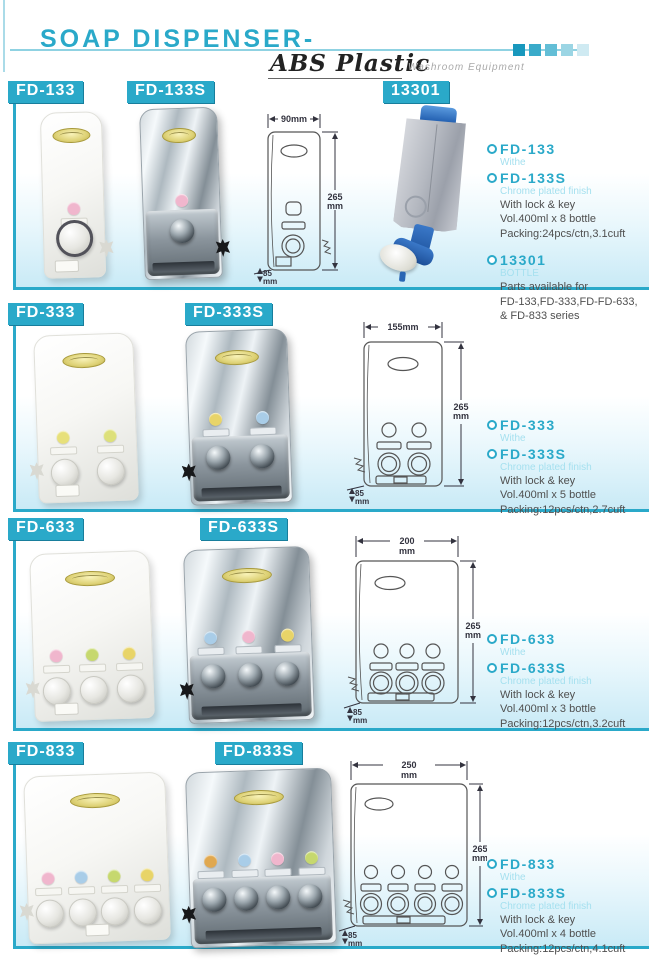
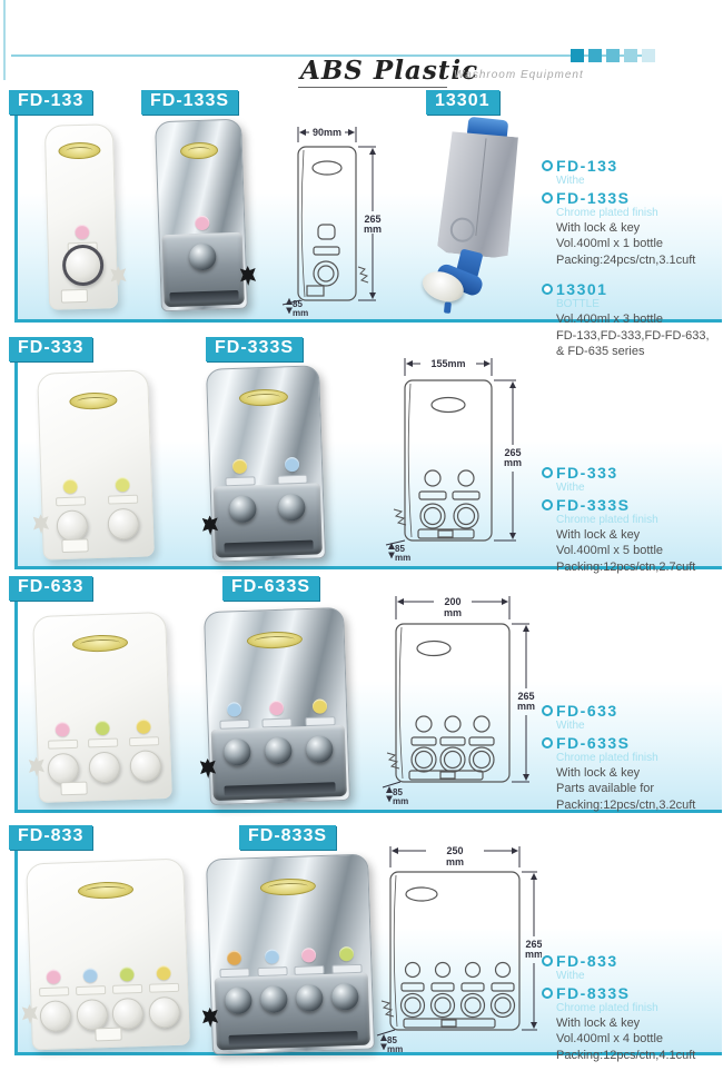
- SOAP DISPENSER-
  ABS Plastic
  Washroom Equipment
  FD-133
  FD-133S
  13301
  90mm
  265
  mm
  85
  mm
  FD-133
  Withe
  FD-133S
  Chrome plated finish
  With lock & key
- Vol.400ml x 8 bottle
+ Vol.400ml x 1 bottle
  Packing:24pcs/ctn,3.1cuft
  13301
  BOTTLE
- Parts available for
+ Vol.400ml x 3 bottle
  FD-133,FD-333,FD-FD-633,
- & FD-833 series
+ & FD-635 series
  FD-333
  FD-333S
  155mm
  265
  mm
  85
  mm
  FD-333
  Withe
  FD-333S
  Chrome plated finish
  With lock & key
  Vol.400ml x 5 bottle
  Packing:12pcs/ctn,2.7cuft
  FD-633
  FD-633S
  200
  mm
  265
  mm
  85
  mm
  FD-633
  Withe
  FD-633S
  Chrome plated finish
  With lock & key
- Vol.400ml x 3 bottle
+ Parts available for
  Packing:12pcs/ctn,3.2cuft
  FD-833
  FD-833S
  250
  mm
  265
  mm
  85
  mm
  FD-833
  Withe
  FD-833S
  Chrome plated finish
  With lock & key
  Vol.400ml x 4 bottle
  Packing:12pcs/ctn,4.1cuft
